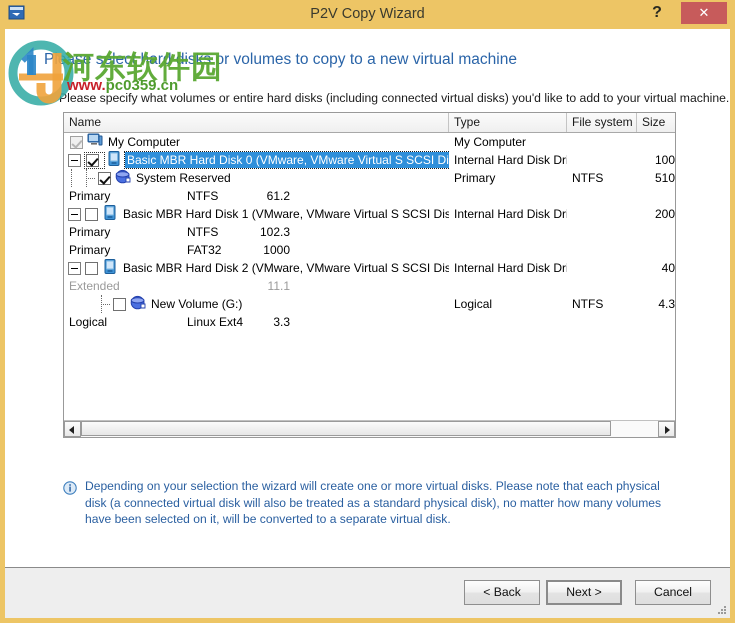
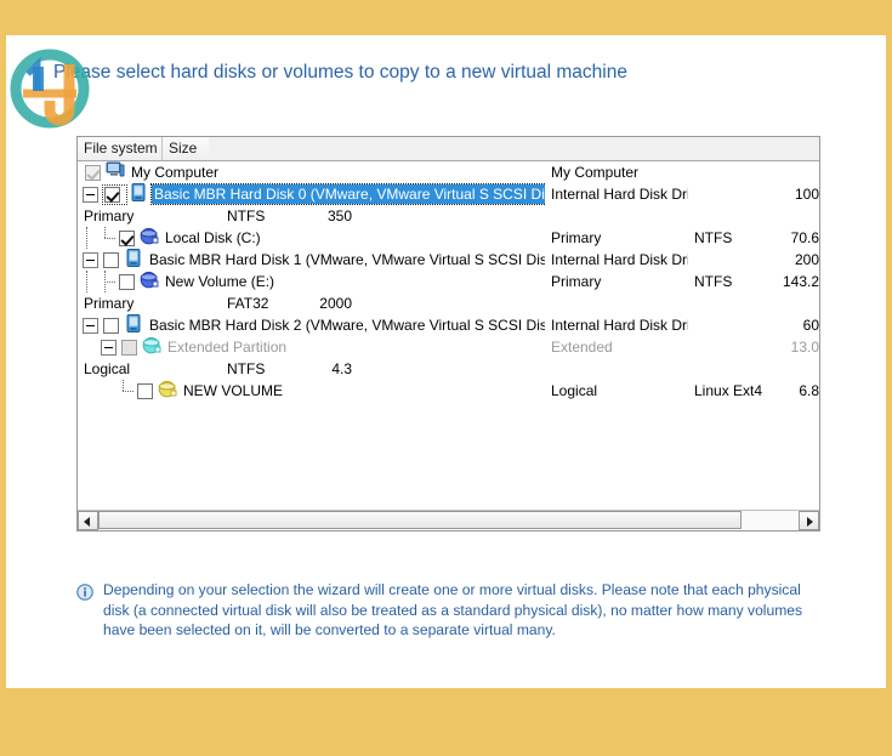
- P2V Copy Wizard
- ?
- ✕
  Pease select hard disks or volumes to copy to a new virtual machine
- Please specify what volumes or entire hard disks (including connected virtual disks) you'd like to add to your virtual machine.
- Name
- Type
  File system
  Size
  My Computer
  My Computer
  Basic MBR Hard Disk 0 (VMware, VMware Virtual S SCSI Di
  Internal Hard Disk Dr
  100
- System Reserved
  Primary
  NTFS
- 510
+ 350
+ Local Disk (C:)
  Primary
  NTFS
- 61.2
+ 70.6
  Basic MBR Hard Disk 1 (VMware, VMware Virtual S SCSI Dis
  Internal Hard Disk Dr
  200
+ New Volume (E:)
  Primary
  NTFS
- 102.3
+ 143.2
  Primary
  FAT32
- 1000
+ 2000
  Basic MBR Hard Disk 2 (VMware, VMware Virtual S SCSI Dis
  Internal Hard Disk Dr
- 40
+ 60
+ Extended Partition
  Extended
- 11.1
+ 13.0
- New Volume (G:)
  Logical
  NTFS
  4.3
+ NEW VOLUME
  Logical
  Linux Ext4
- 3.3
+ 6.8
- Depending on your selection the wizard will create one or more virtual disks. Please note that each physical disk (a connected virtual disk will also be treated as a standard physical disk), no matter how many volumes have been selected on it, will be converted to a separate virtual disk.
+ Depending on your selection the wizard will create one or more virtual disks. Please note that each physical disk (a connected virtual disk will also be treated as a standard physical disk), no matter how many volumes have been selected on it, will be converted to a separate virtual many.
- 河东软件园
- www.pc0359.cn
- < Back
- Next >
- Cancel
